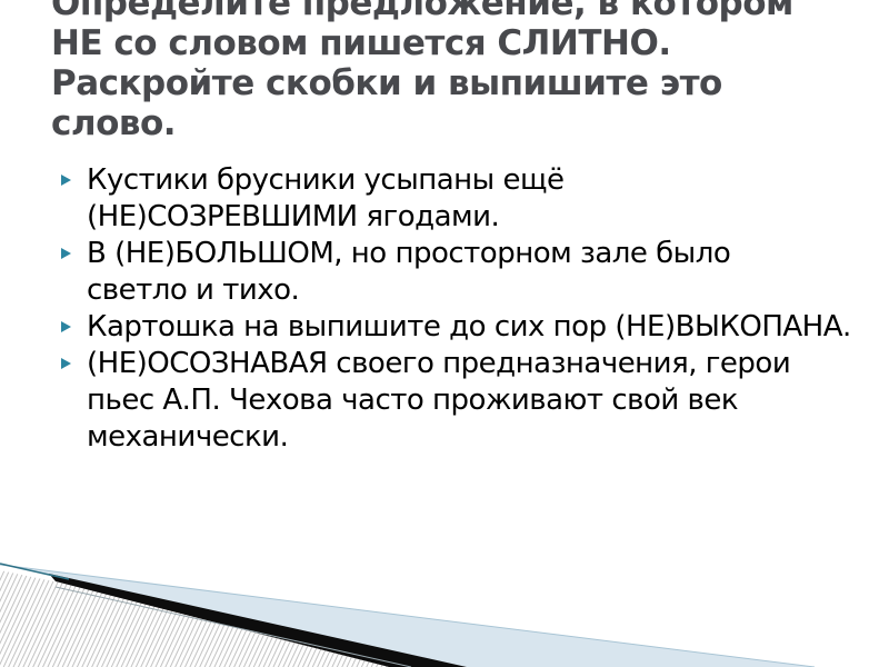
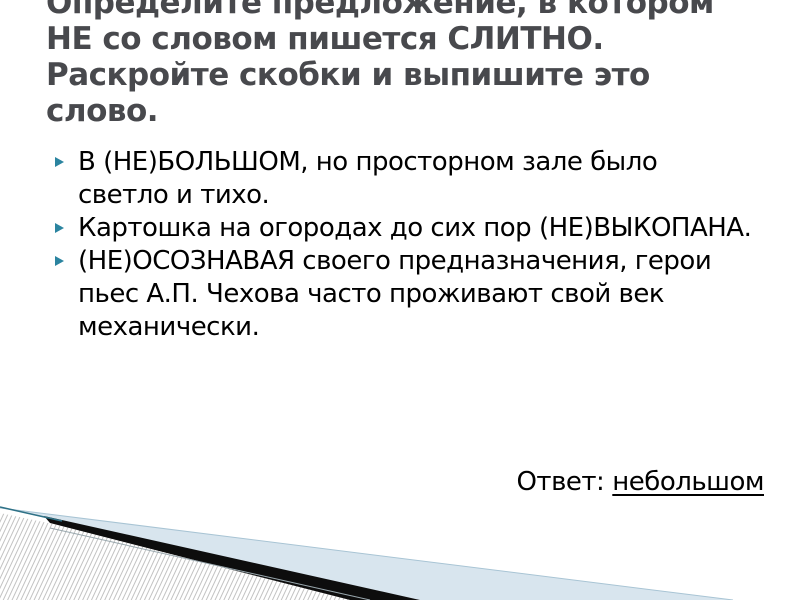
  Определите предложение, в котором
  НЕ со словом пишется СЛИТНО.
  Раскройте скобки и выпишите это
  слово.
- Кустики брусники усыпаны ещё
- (НЕ)СОЗРЕВШИМИ ягодами.
  В (НЕ)БОЛЬШОМ, но просторном зале было
  светло и тихо.
- Картошка на выпишите до сих пор (НЕ)ВЫКОПАНА.
+ Картошка на огородах до сих пор (НЕ)ВЫКОПАНА.
  (НЕ)ОСОЗНАВАЯ своего предназначения, герои
  пьес А.П. Чехова часто проживают свой век
  механически.
+ Ответ: небольшом
